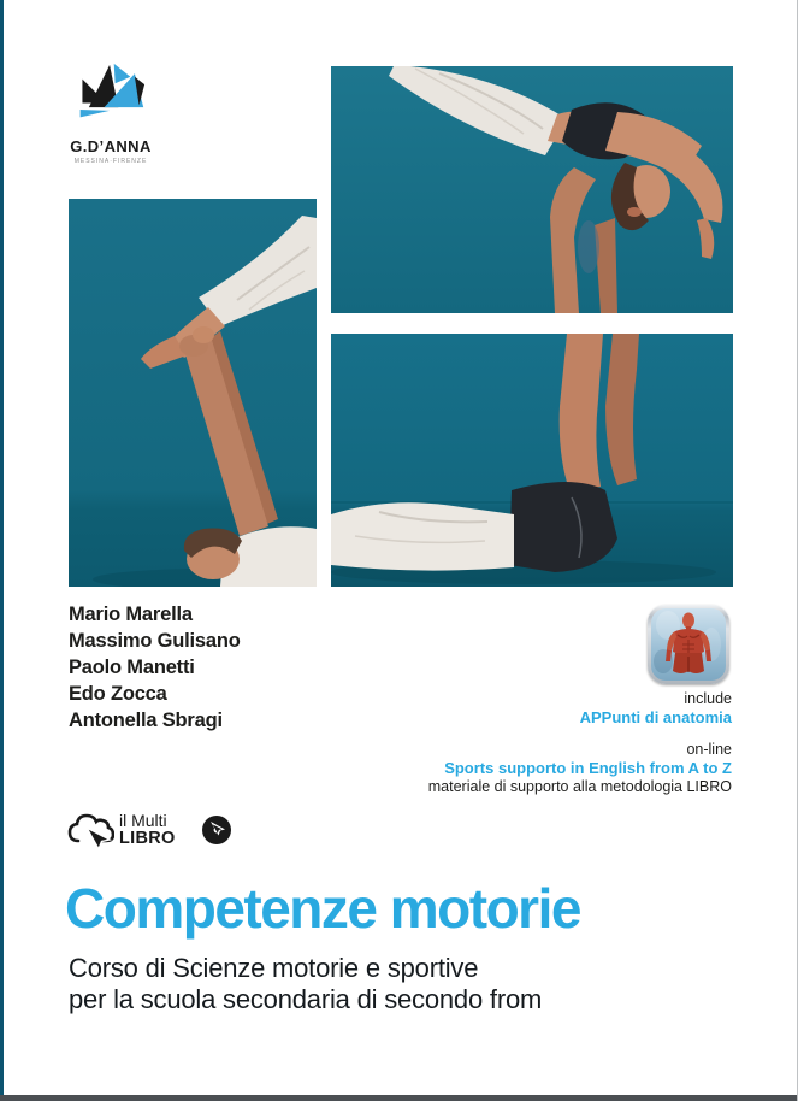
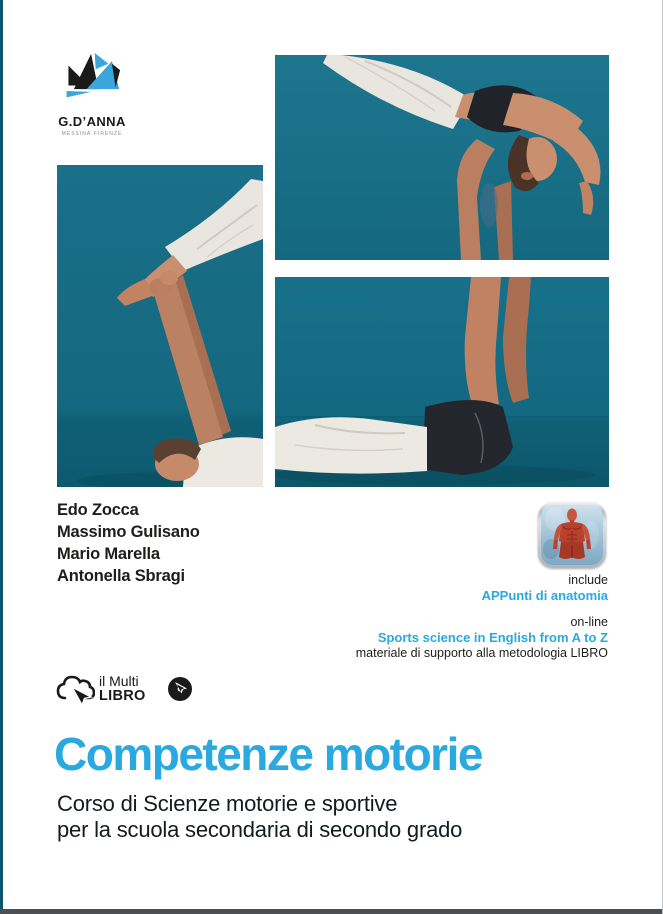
  G.D’ANNA
- Mario Marella
+ Edo Zocca
  Massimo Gulisano
- Paolo Manetti
- Edo Zocca
+ Mario Marella
  Antonella Sbragi
  include
  APPunti di anatomia
  on-line
- Sports supporto in English from A to Z
+ Sports science in English from A to Z
  materiale di supporto alla metodologia LIBRO
  il Multi
  LIBRO
  Competenze motorie
  Corso di Scienze motorie e sportive
- per la scuola secondaria di secondo from
+ per la scuola secondaria di secondo grado
